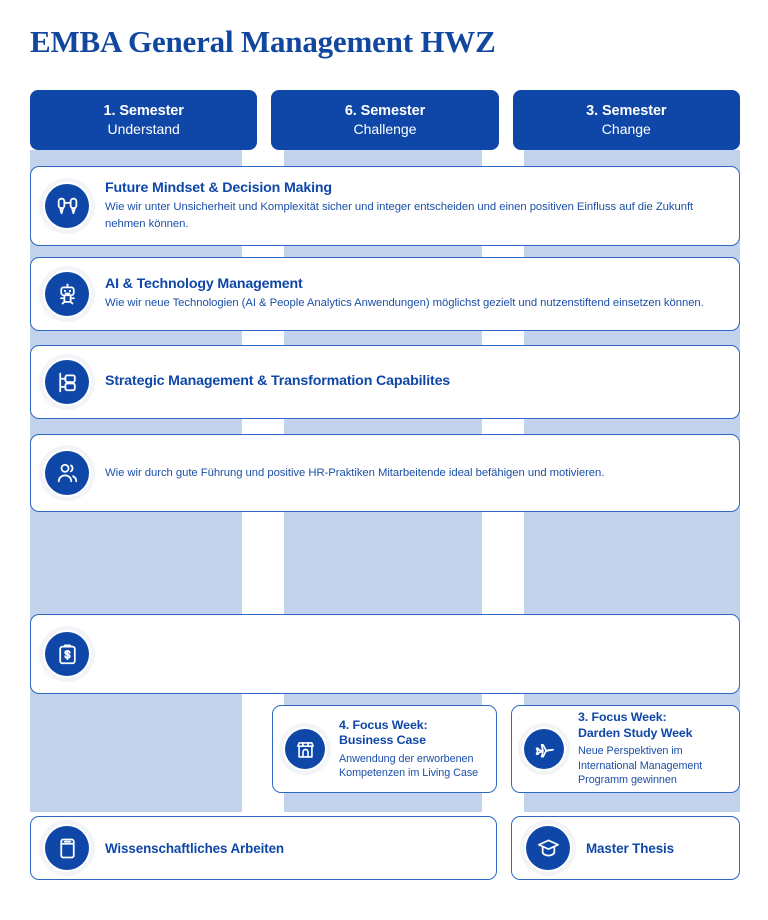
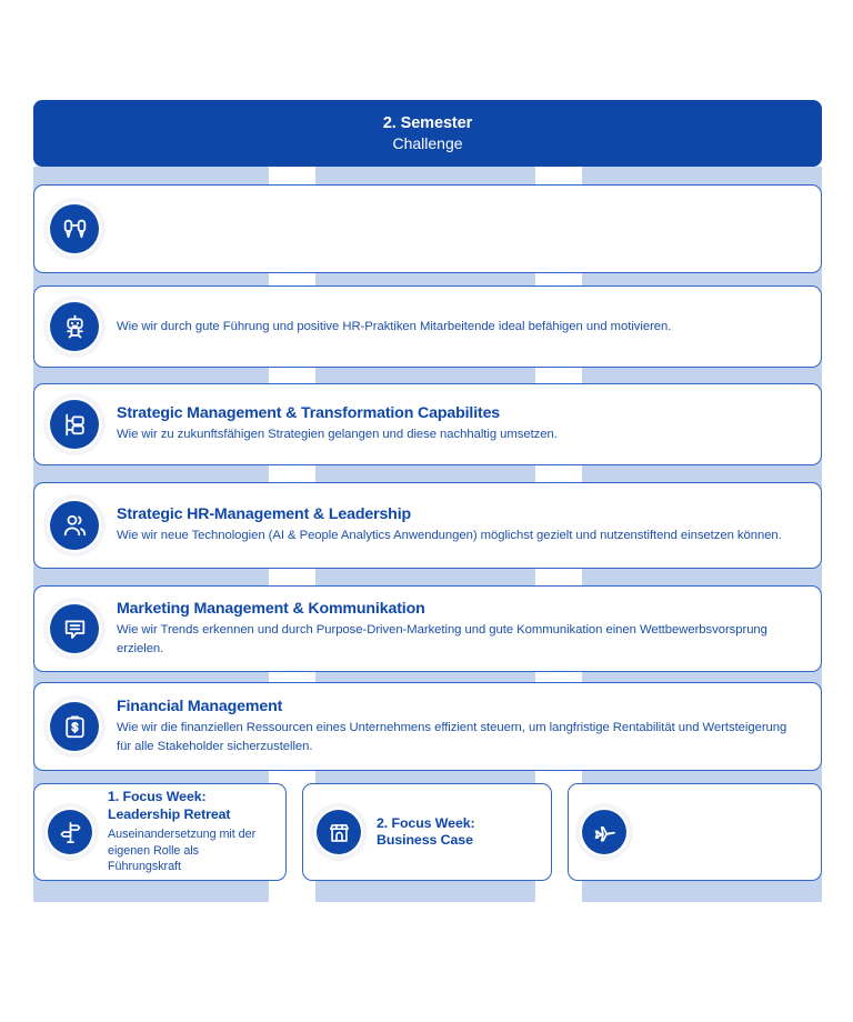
- EMBA General Management HWZ
- 1. Semester
- Understand
- 6. Semester
+ 2. Semester
  Challenge
- 3. Semester
- Change
- Future Mindset & Decision Making
- Wie wir unter Unsicherheit und Komplexität sicher und integer entscheiden und einen positiven Einfluss auf die Zukunft nehmen können.
- AI & Technology Management
- Wie wir neue Technologien (AI & People Analytics Anwendungen) möglichst gezielt und nutzenstiftend einsetzen können.
+ Wie wir durch gute Führung und positive HR-Praktiken Mitarbeitende ideal befähigen und motivieren.
  Strategic Management & Transformation Capabilites
+ Wie wir zu zukunftsfähigen Strategien gelangen und diese nachhaltig umsetzen.
+ Strategic HR-Management & Leadership
- Wie wir durch gute Führung und positive HR-Praktiken Mitarbeitende ideal befähigen und motivieren.
+ Wie wir neue Technologien (AI & People Analytics Anwendungen) möglichst gezielt und nutzenstiftend einsetzen können.
+ Marketing Management & Kommunikation
+ Wie wir Trends erkennen und durch Purpose-Driven-Marketing und gute Kommunikation einen Wettbewerbsvorsprung erzielen.
+ Financial Management
+ Wie wir die finanziellen Ressourcen eines Unternehmens effizient steuern, um langfristige Rentabilität und Wertsteigerung für alle Stakeholder sicherzustellen.
+ 1. Focus Week:
+ Leadership Retreat
+ Auseinandersetzung mit der eigenen Rolle als Führungskraft
- 4. Focus Week:
+ 2. Focus Week:
  Business Case
- Anwendung der erworbenen Kompetenzen im Living Case
- 3. Focus Week:
- Darden Study Week
- Neue Perspektiven im International Management Programm gewinnen
- Wissenschaftliches Arbeiten
- Master Thesis
